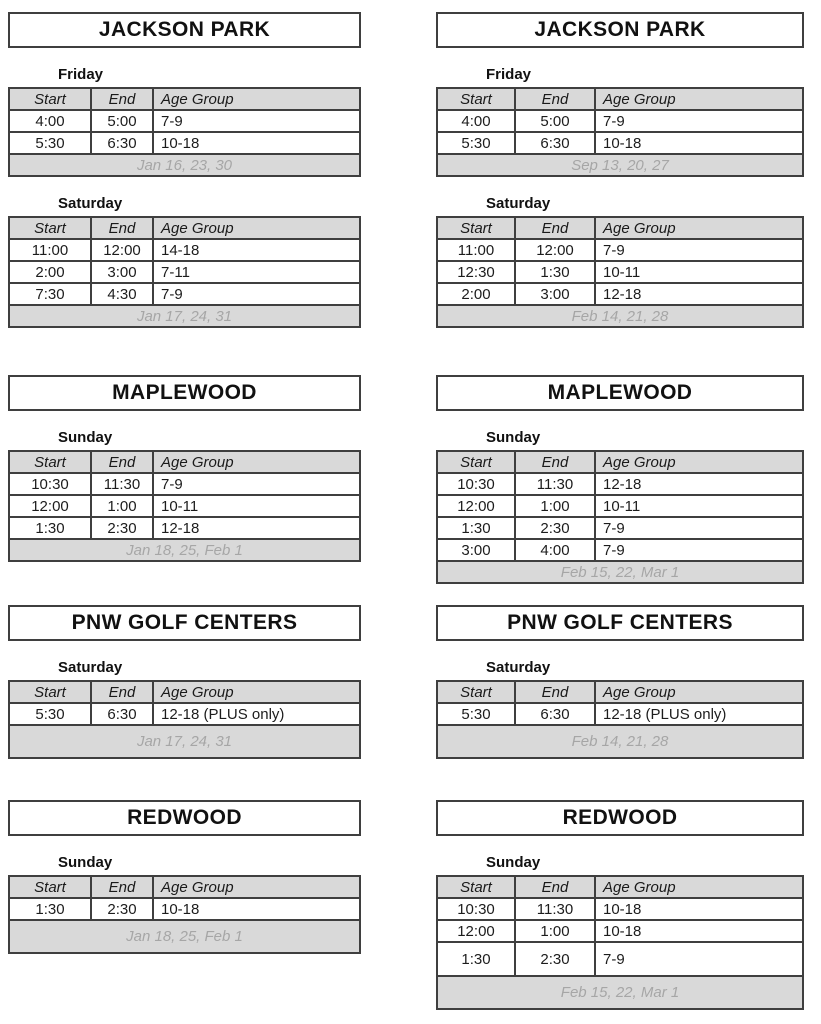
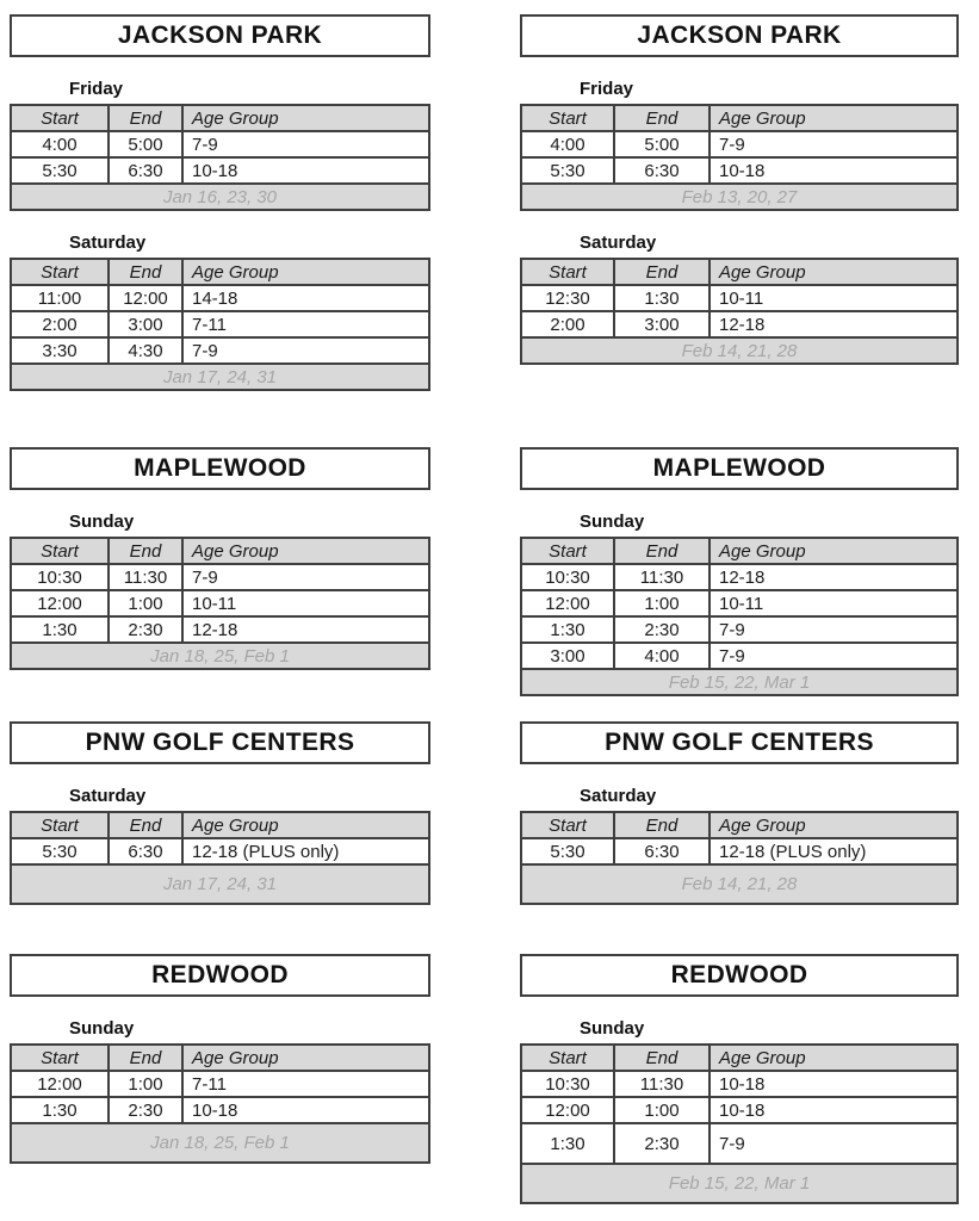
  JACKSON PARK
  Friday
  Start	End	Age Group
  4:00	5:00	7-9
  5:30	6:30	10-18
  Jan 16, 23, 30
  Saturday
  Start	End	Age Group
  11:00	12:00	14-18
  2:00	3:00	7-11
- 7:30	4:30	7-9
+ 3:30	4:30	7-9
  Jan 17, 24, 31
  MAPLEWOOD
  Sunday
  Start	End	Age Group
  10:30	11:30	7-9
  12:00	1:00	10-11
  1:30	2:30	12-18
  Jan 18, 25, Feb 1
  PNW GOLF CENTERS
  Saturday
  Start	End	Age Group
  5:30	6:30	12-18 (PLUS only)
  Jan 17, 24, 31
  REDWOOD
  Sunday
  Start	End	Age Group
+ 12:00	1:00	7-11
  1:30	2:30	10-18
  Jan 18, 25, Feb 1
  JACKSON PARK
  Friday
  Start	End	Age Group
  4:00	5:00	7-9
  5:30	6:30	10-18
- Sep 13, 20, 27
+ Feb 13, 20, 27
  Saturday
  Start	End	Age Group
- 11:00	12:00	7-9
  12:30	1:30	10-11
  2:00	3:00	12-18
  Feb 14, 21, 28
  MAPLEWOOD
  Sunday
  Start	End	Age Group
  10:30	11:30	12-18
  12:00	1:00	10-11
  1:30	2:30	7-9
  3:00	4:00	7-9
  Feb 15, 22, Mar 1
  PNW GOLF CENTERS
  Saturday
  Start	End	Age Group
  5:30	6:30	12-18 (PLUS only)
  Feb 14, 21, 28
  REDWOOD
  Sunday
  Start	End	Age Group
  10:30	11:30	10-18
  12:00	1:00	10-18
  1:30	2:30	7-9
  Feb 15, 22, Mar 1
